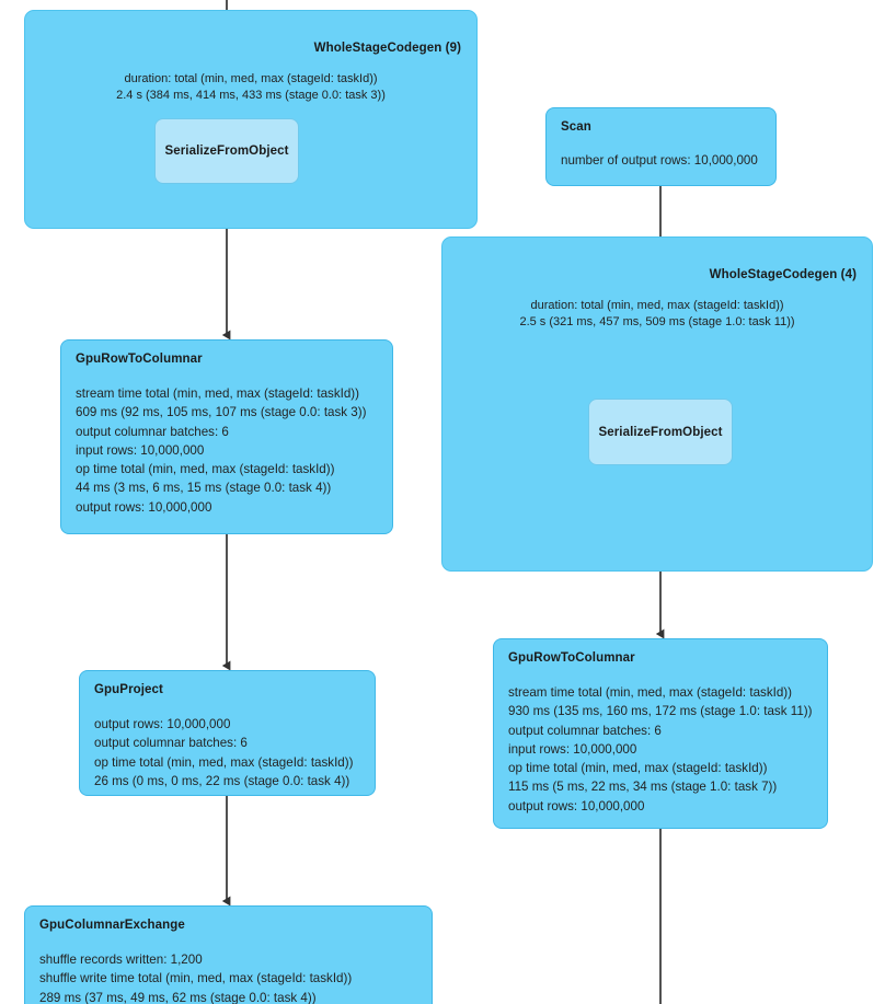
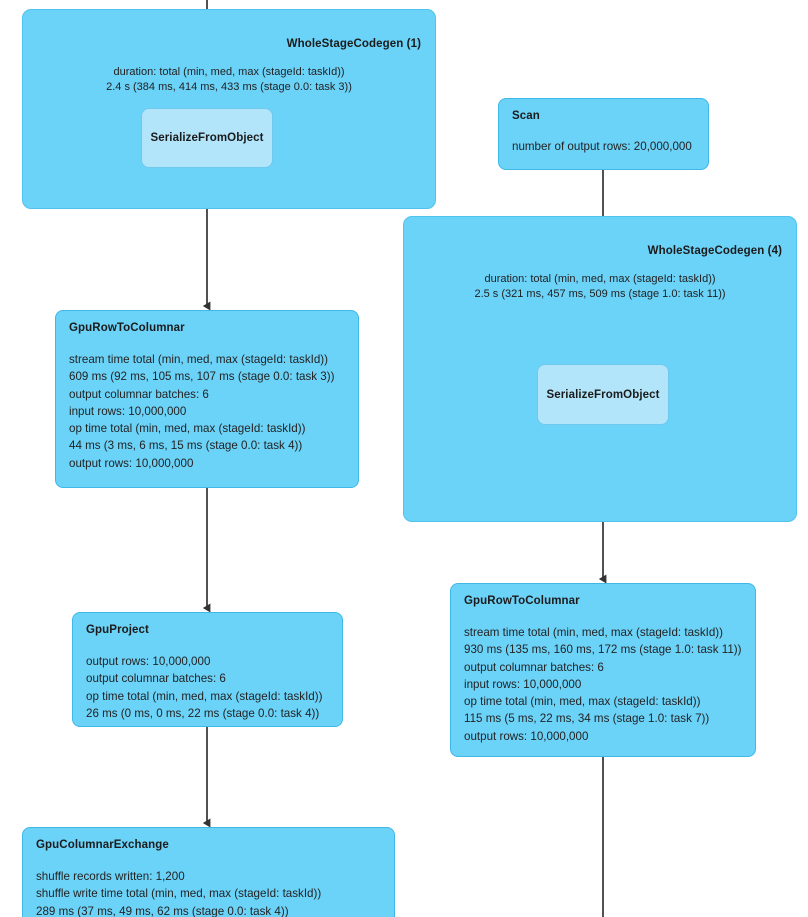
- WholeStageCodegen (9)
+ WholeStageCodegen (1)
  duration: total (min, med, max (stageId: taskId))
  2.4 s (384 ms, 414 ms, 433 ms (stage 0.0: task 3))
  WholeStageCodegen (4)
  duration: total (min, med, max (stageId: taskId))
  2.5 s (321 ms, 457 ms, 509 ms (stage 1.0: task 11))
  SerializeFromObject
  Scan
- number of output rows: 10,000,000
+ number of output rows: 20,000,000
  SerializeFromObject
  GpuRowToColumnar
  stream time total (min, med, max (stageId: taskId))
  609 ms (92 ms, 105 ms, 107 ms (stage 0.0: task 3))
  output columnar batches: 6
  input rows: 10,000,000
  op time total (min, med, max (stageId: taskId))
  44 ms (3 ms, 6 ms, 15 ms (stage 0.0: task 4))
  output rows: 10,000,000
  GpuRowToColumnar
  stream time total (min, med, max (stageId: taskId))
  930 ms (135 ms, 160 ms, 172 ms (stage 1.0: task 11))
  output columnar batches: 6
  input rows: 10,000,000
  op time total (min, med, max (stageId: taskId))
  115 ms (5 ms, 22 ms, 34 ms (stage 1.0: task 7))
  output rows: 10,000,000
  GpuProject
  output rows: 10,000,000
  output columnar batches: 6
  op time total (min, med, max (stageId: taskId))
  26 ms (0 ms, 0 ms, 22 ms (stage 0.0: task 4))
  GpuColumnarExchange
  shuffle records written: 1,200
  shuffle write time total (min, med, max (stageId: taskId))
  289 ms (37 ms, 49 ms, 62 ms (stage 0.0: task 4))
